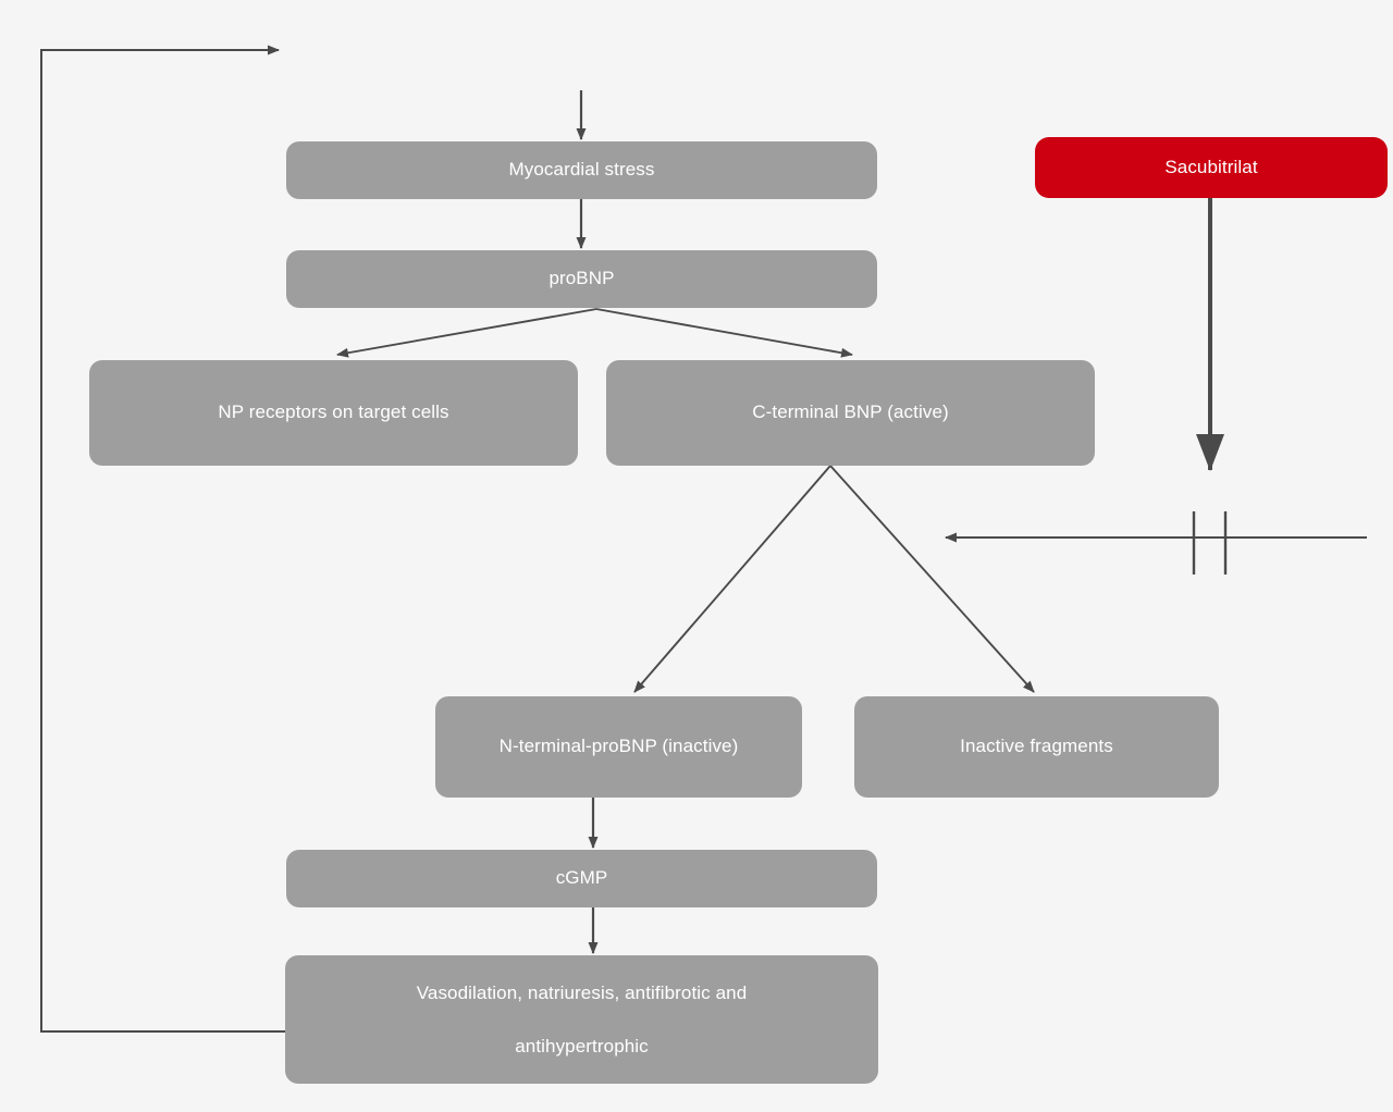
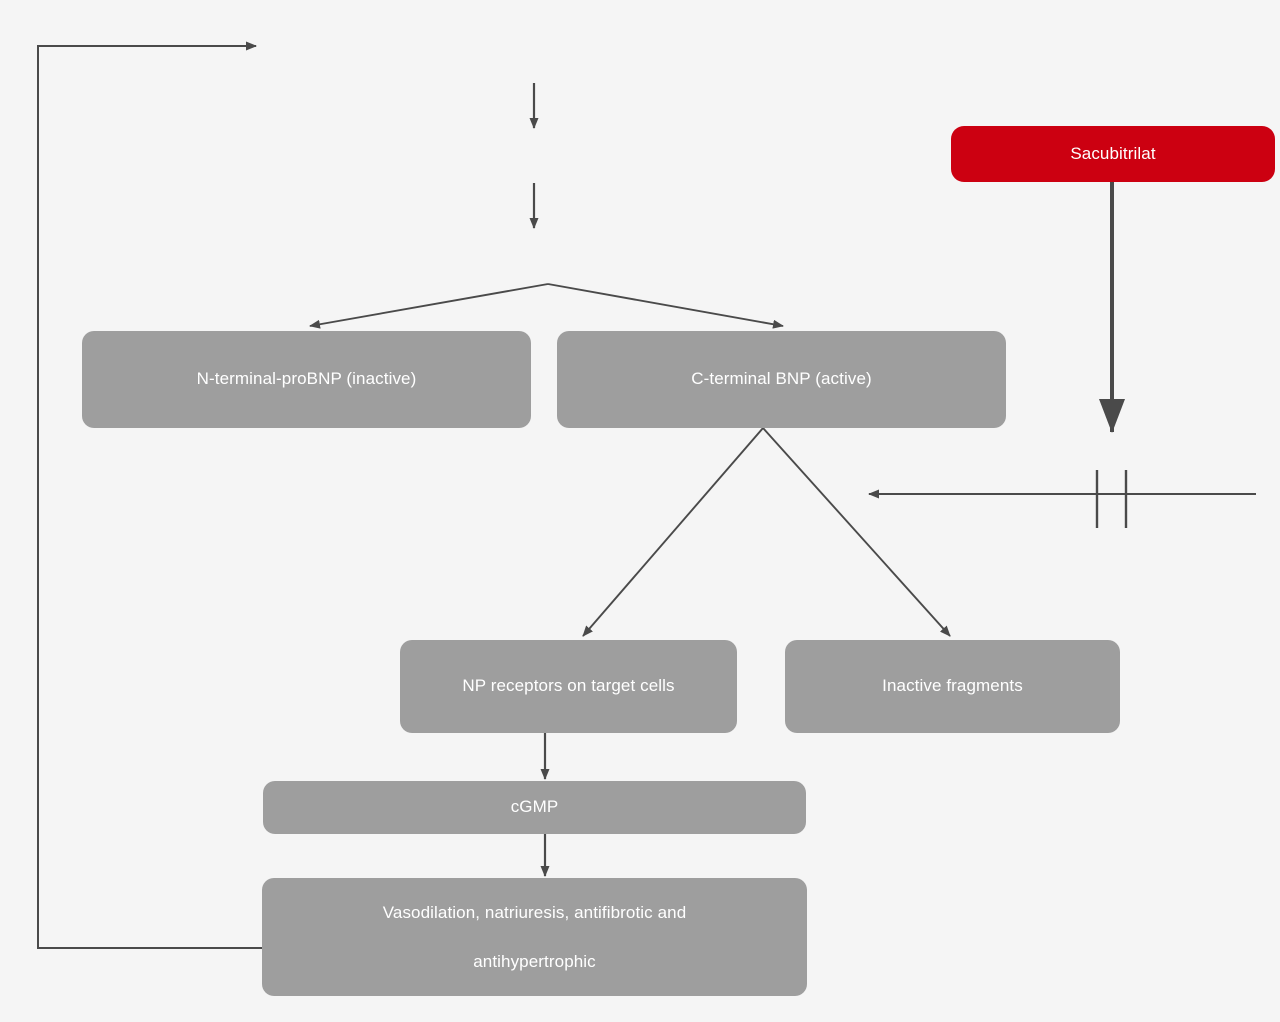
- Myocardial stress
- proBNP
- NP receptors on target cells
+ N-terminal-proBNP (inactive)
  C-terminal BNP (active)
- N-terminal-proBNP (inactive)
+ NP receptors on target cells
  Inactive fragments
  cGMP
  Vasodilation, natriuresis, antifibrotic and
  antihypertrophic
  Sacubitrilat
